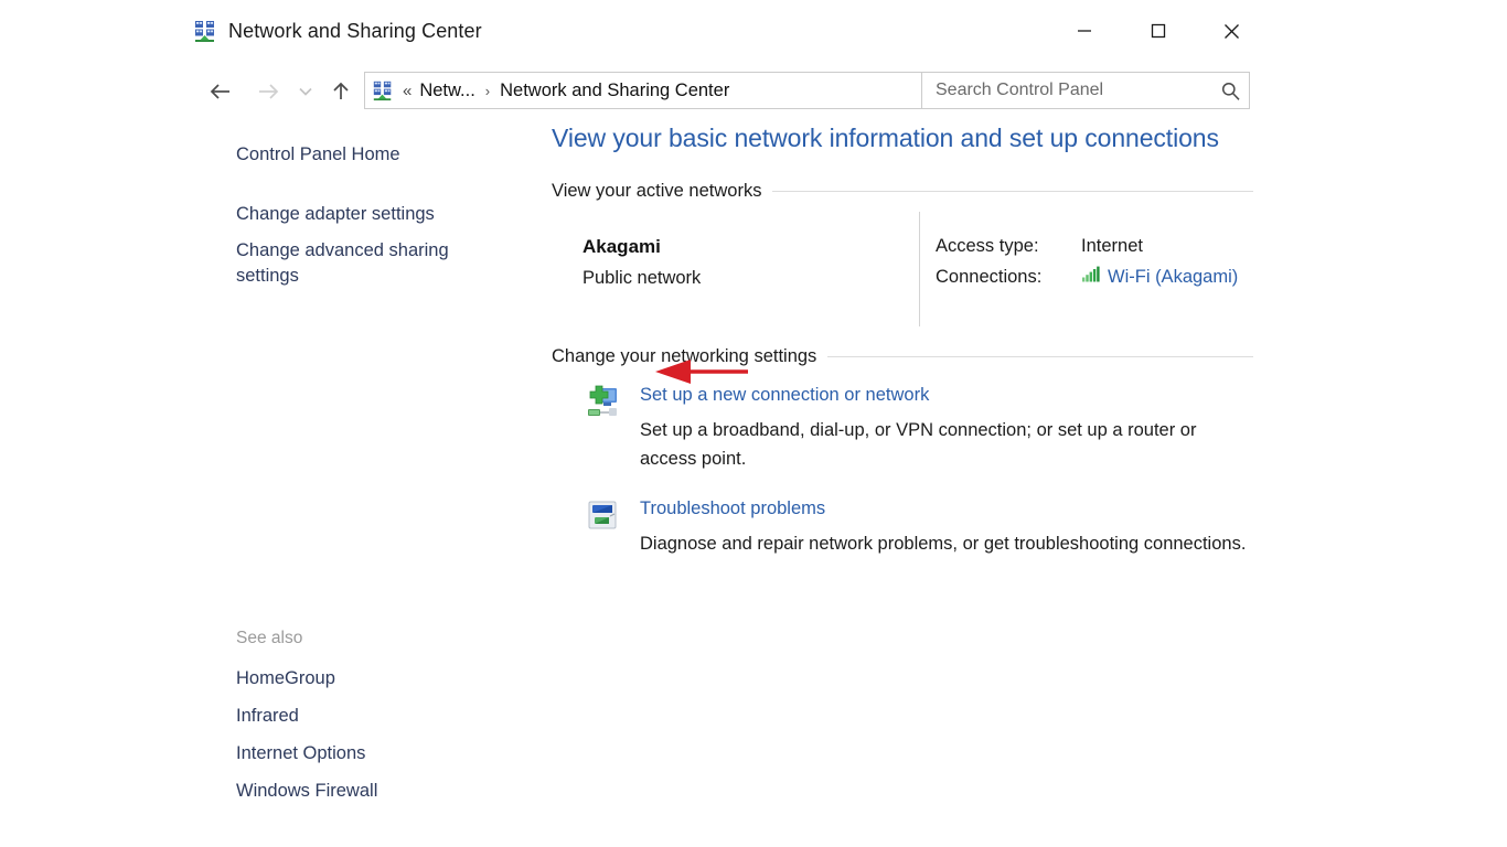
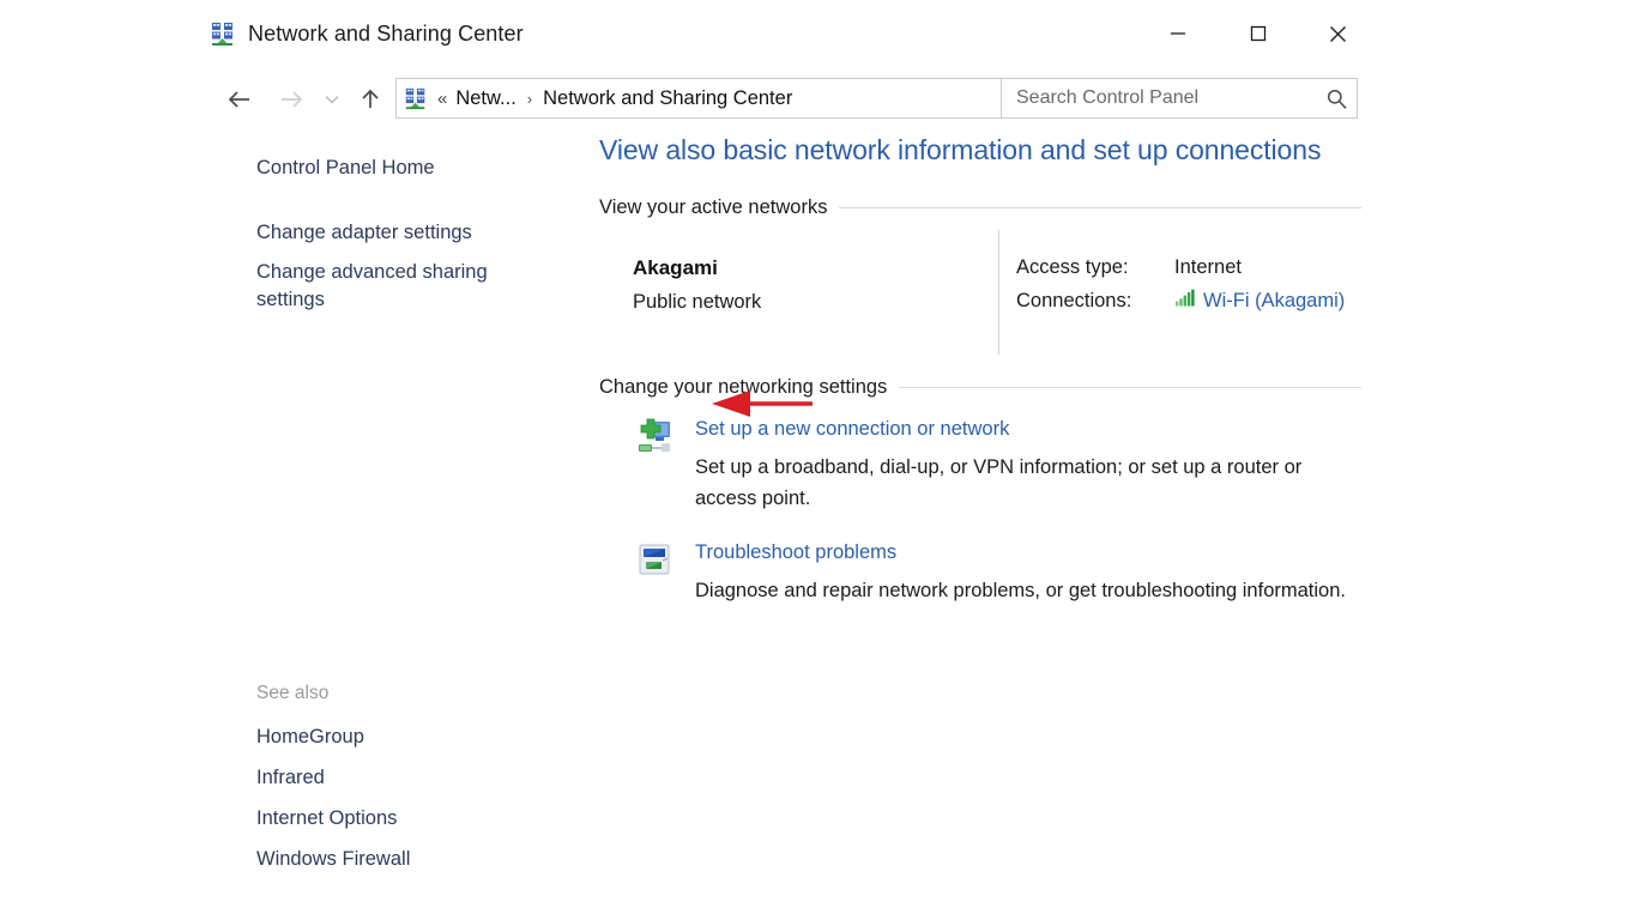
  Network and Sharing Center
  «
  Netw...
  ›
  Network and Sharing Center
  Search Control Panel
  Control Panel Home
  Change adapter settings
  Change advanced sharing settings
  See also
  HomeGroup
  Infrared
  Internet Options
  Windows Firewall
- View your basic network information and set up connections
+ View also basic network information and set up connections
  View your active networks
  Akagami
  Public network
  Access type:
  Internet
  Connections:
  Wi-Fi (Akagami)
  Change your networking settings
  Set up a new connection or network
- Set up a broadband, dial-up, or VPN connection; or set up a router or access point.
+ Set up a broadband, dial-up, or VPN information; or set up a router or access point.
  Troubleshoot problems
- Diagnose and repair network problems, or get troubleshooting connections.
+ Diagnose and repair network problems, or get troubleshooting information.
